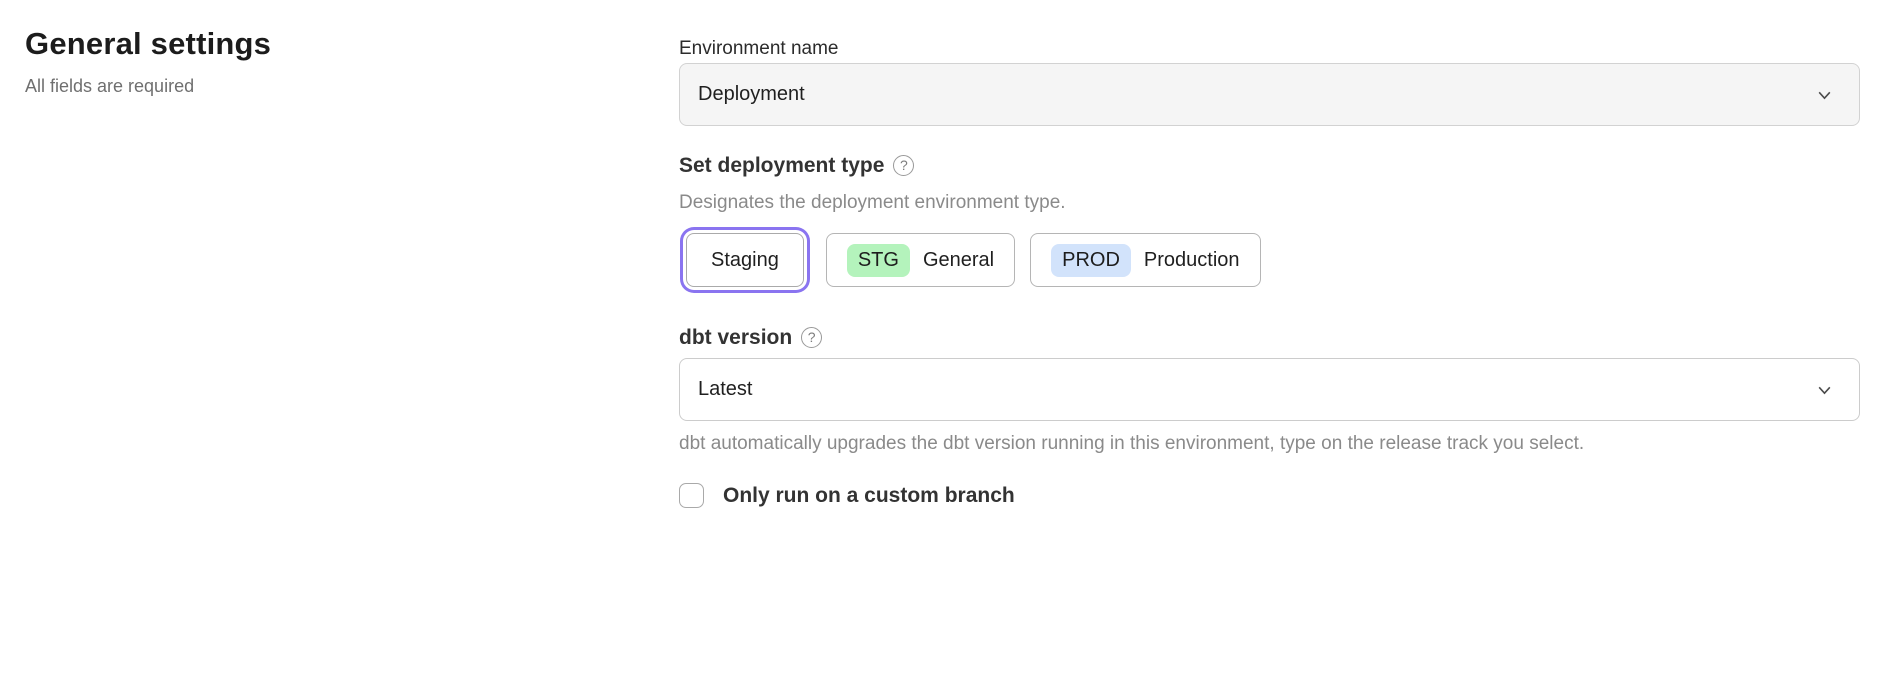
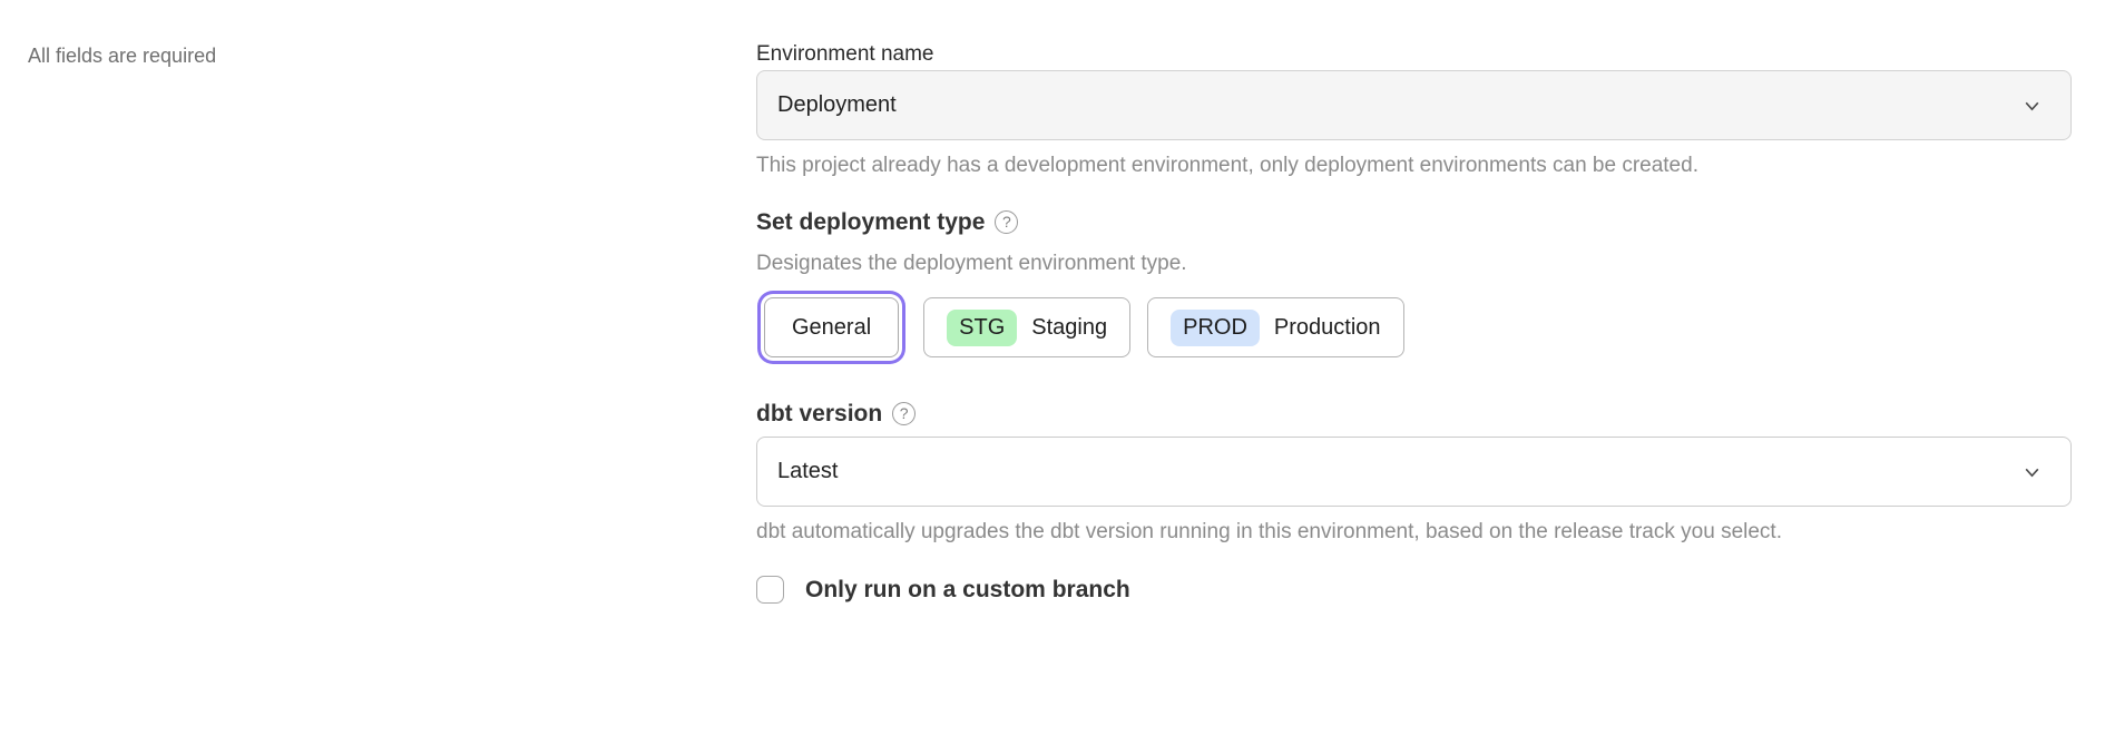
- General settings
  All fields are required
  Environment name
  Deployment
+ This project already has a development environment, only deployment environments can be created.
  Set deployment type
  ?
  Designates the deployment environment type.
- Staging
+ General
  STG
- General
+ Staging
  PROD
  Production
  dbt version
  ?
  Latest
- dbt automatically upgrades the dbt version running in this environment, type on the release track you select.
+ dbt automatically upgrades the dbt version running in this environment, based on the release track you select.
  Only run on a custom branch
